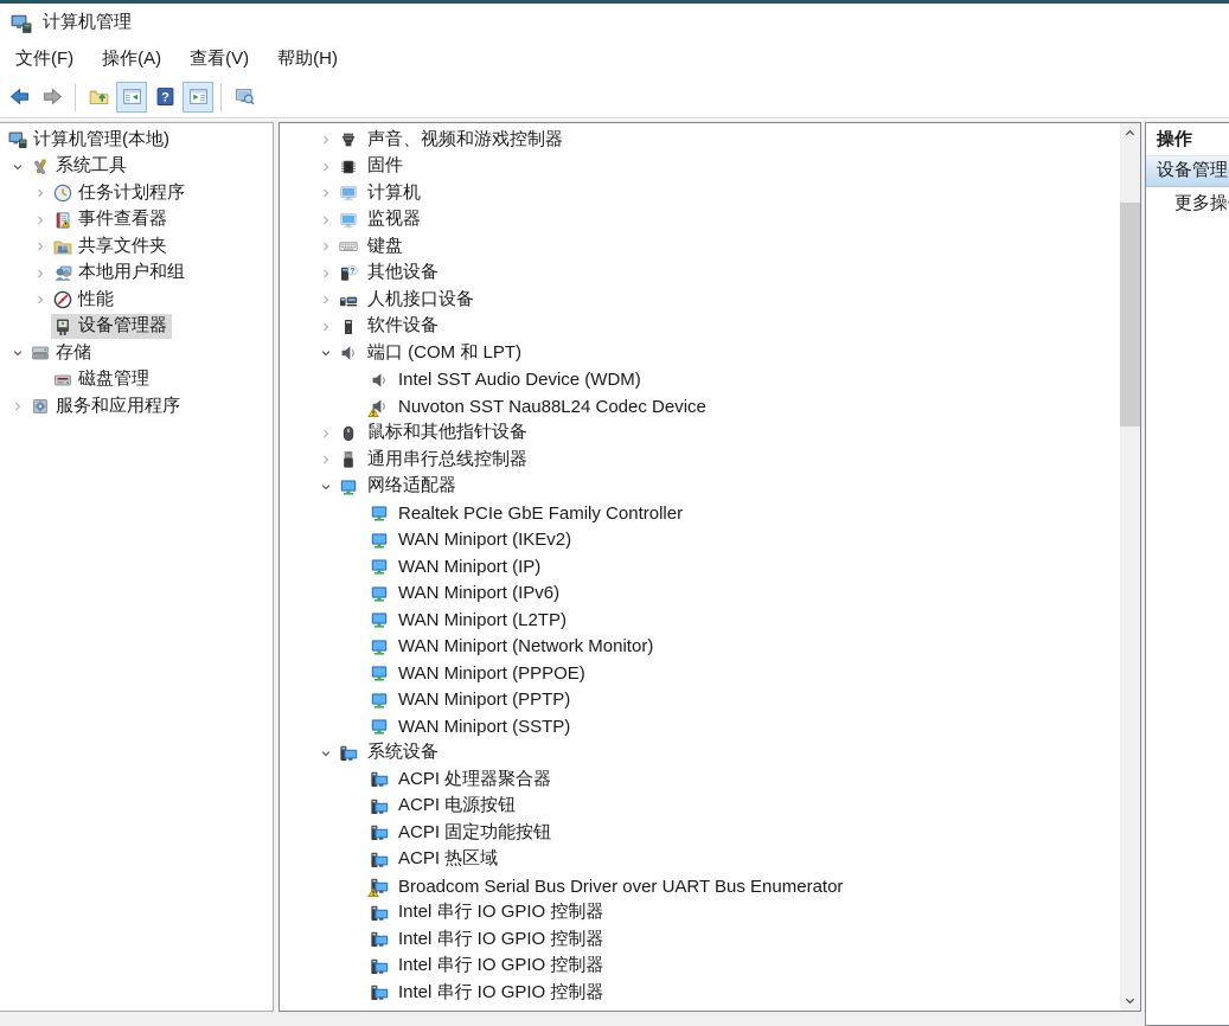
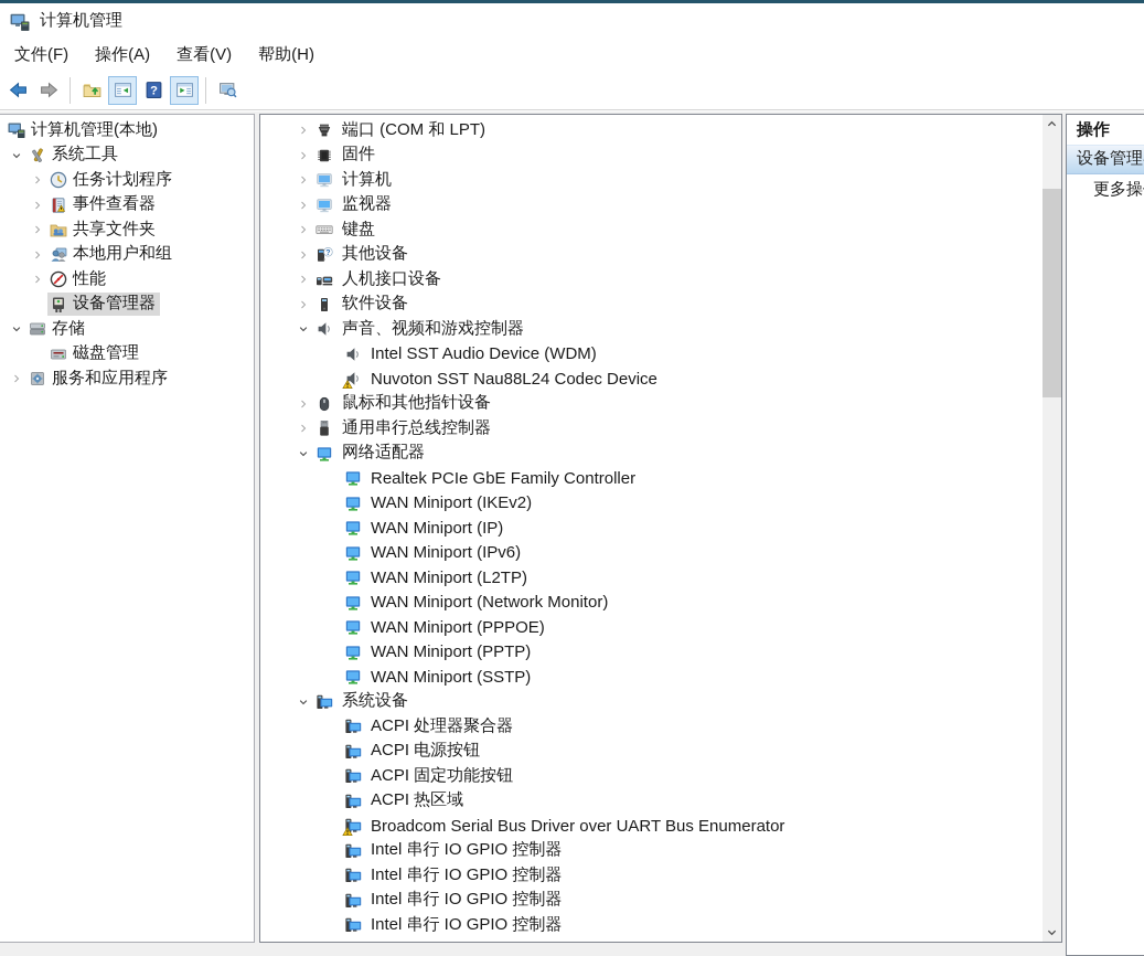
  计算机管理
  文件(F)
  操作(A)
  查看(V)
  帮助(H)
  ?
  计算机管理(本地)
  系统工具
  任务计划程序
  事件查看器
  共享文件夹
  本地用户和组
  性能
  设备管理器
  存储
  磁盘管理
  服务和应用程序
- 声音、视频和游戏控制器
+ 端口 (COM 和 LPT)
  固件
  计算机
  监视器
  键盘
  其他设备
  人机接口设备
  软件设备
- 端口 (COM 和 LPT)
+ 声音、视频和游戏控制器
  Intel SST Audio Device (WDM)
  Nuvoton SST Nau88L24 Codec Device
  鼠标和其他指针设备
  通用串行总线控制器
  网络适配器
  Realtek PCIe GbE Family Controller
  WAN Miniport (IKEv2)
  WAN Miniport (IP)
  WAN Miniport (IPv6)
  WAN Miniport (L2TP)
  WAN Miniport (Network Monitor)
  WAN Miniport (PPPOE)
  WAN Miniport (PPTP)
  WAN Miniport (SSTP)
  系统设备
  ACPI 处理器聚合器
  ACPI 电源按钮
  ACPI 固定功能按钮
  ACPI 热区域
  Broadcom Serial Bus Driver over UART Bus Enumerator
  Intel 串行 IO GPIO 控制器
  Intel 串行 IO GPIO 控制器
  Intel 串行 IO GPIO 控制器
  Intel 串行 IO GPIO 控制器
  操作
  设备管理
  更多操
